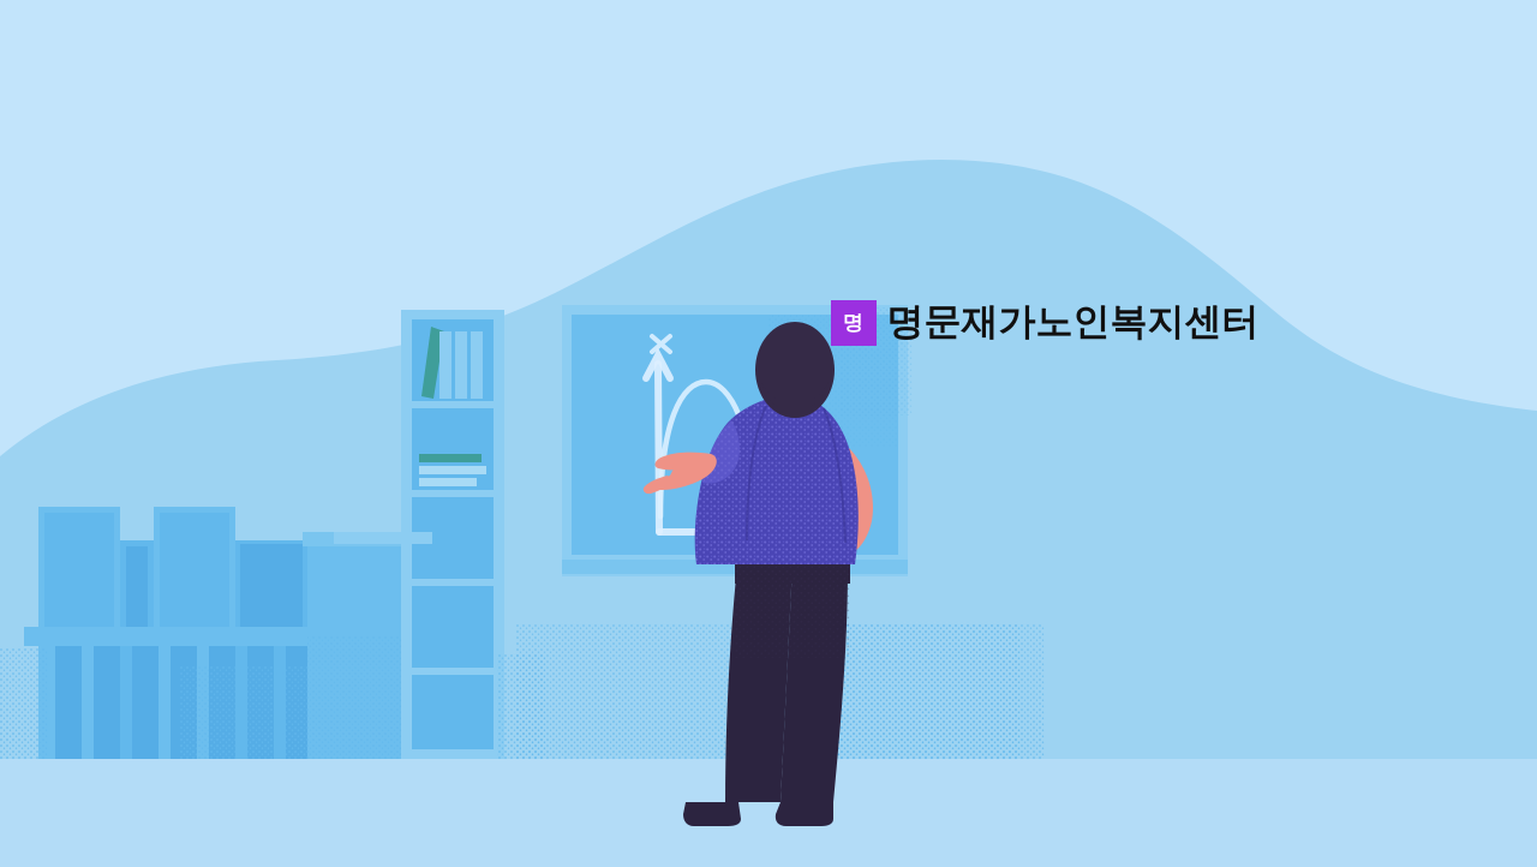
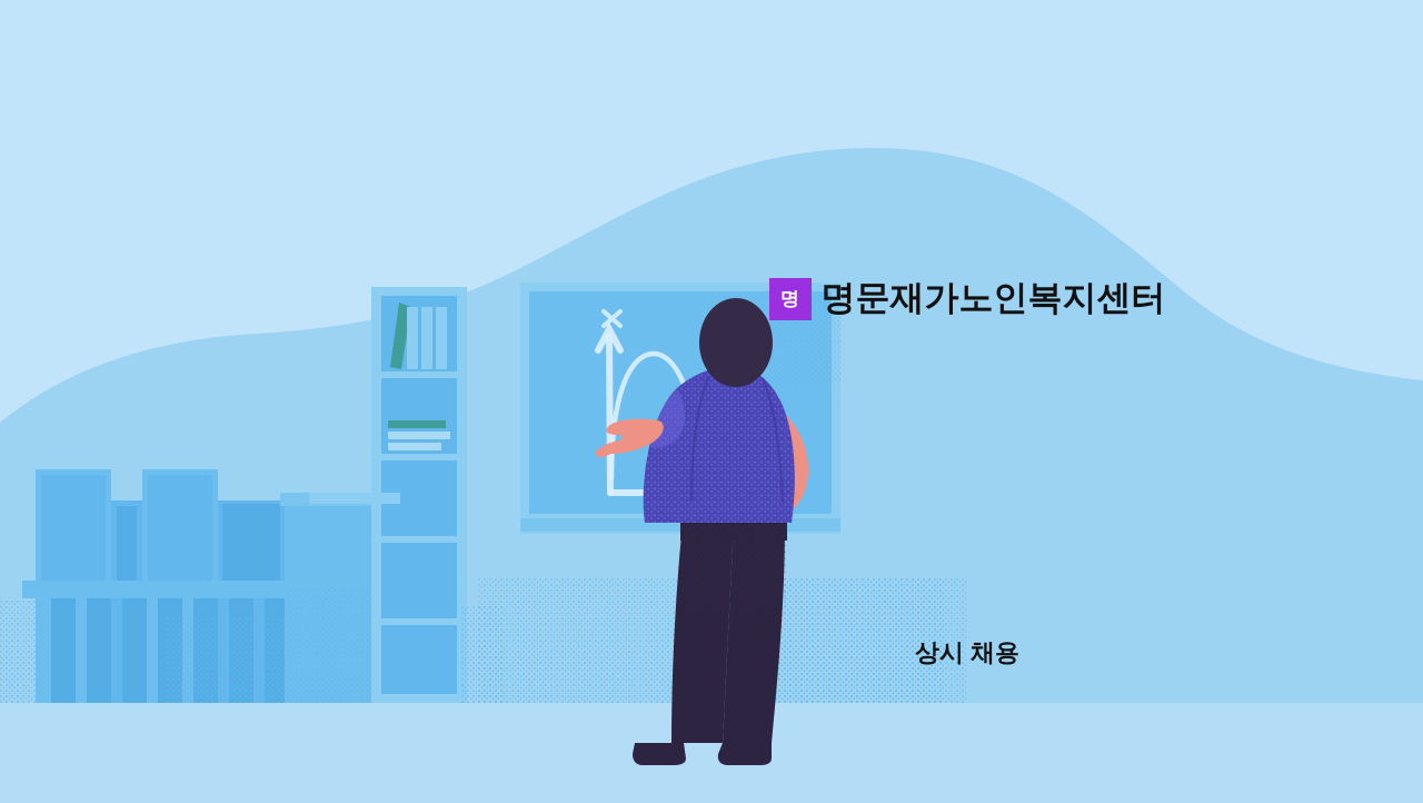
  명
  명문재가노인복지센터
+ 상시 채용
